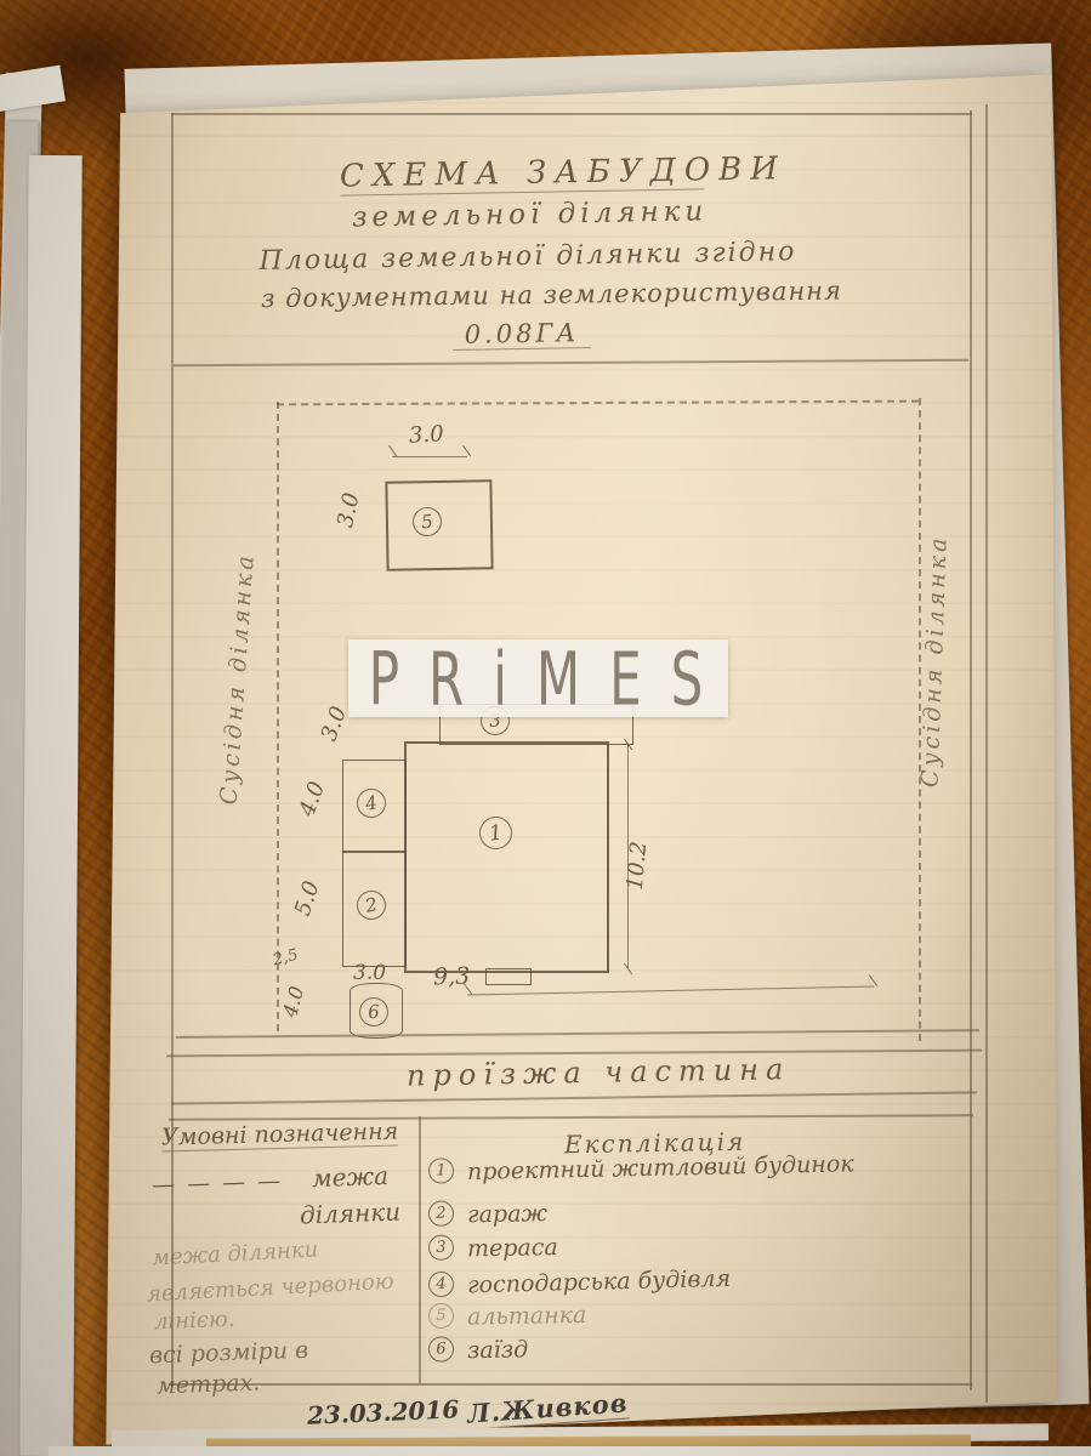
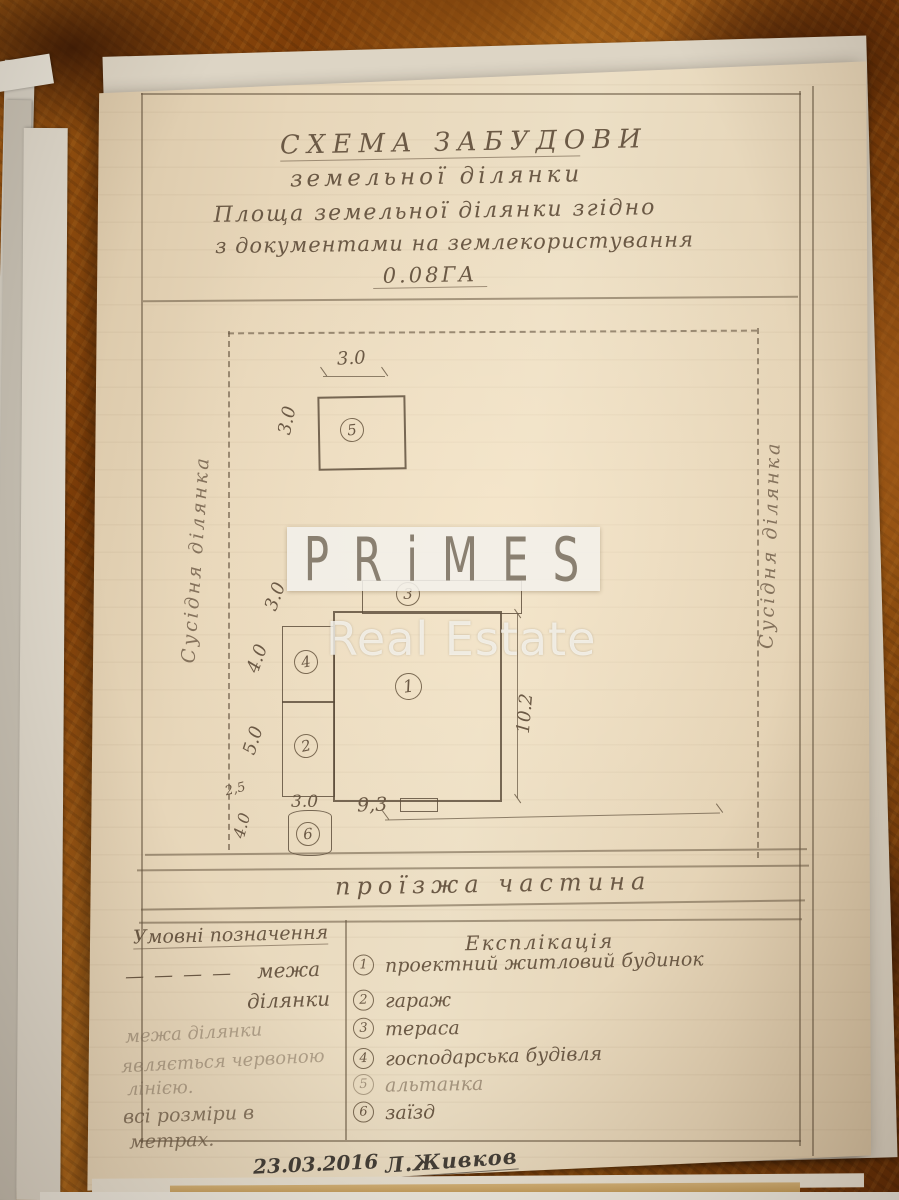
  PRiMES
+ Real Estate
